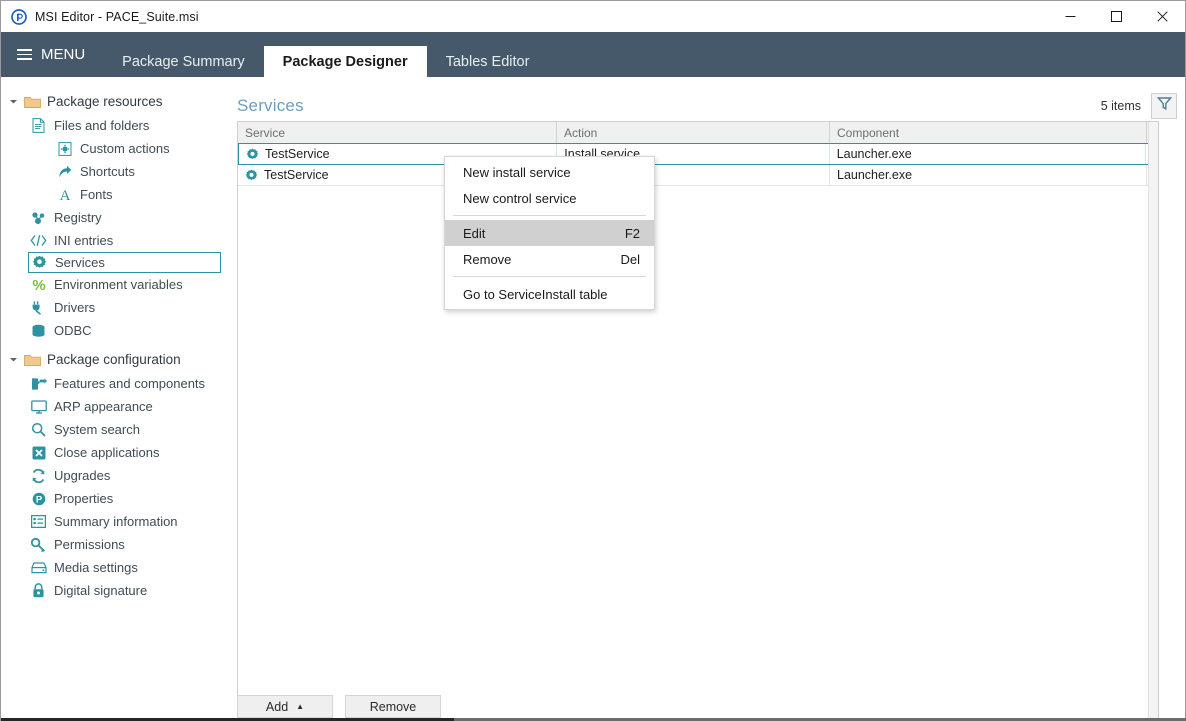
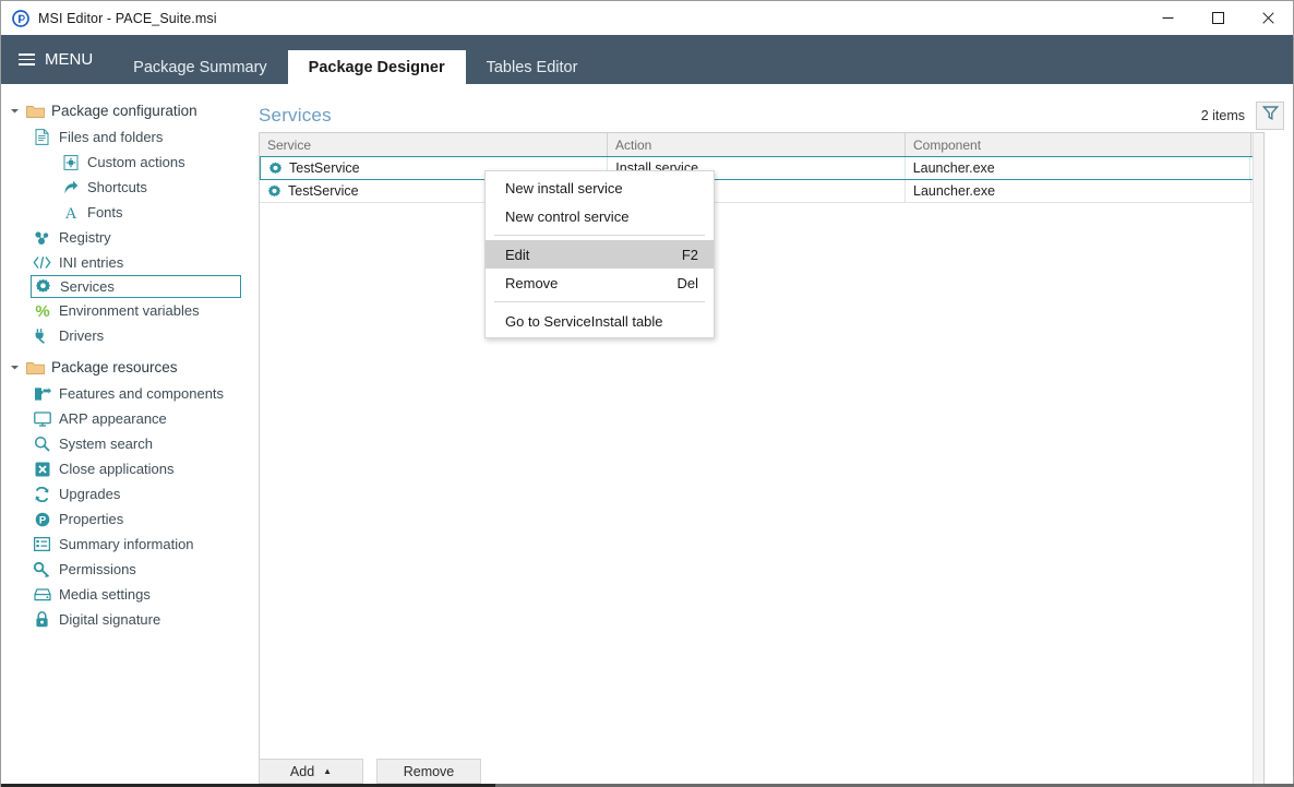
  MSI Editor - PACE_Suite.msi
  MENU
  Package Summary
  Package Designer
  Tables Editor
- Package resources
+ Package configuration
  Files and folders
  Custom actions
  Shortcuts
  A
  Fonts
  Registry
  INI entries
  Services
  %
  Environment variables
  Drivers
- ODBC
- Package configuration
+ Package resources
  Features and components
  ARP appearance
  System search
  Close applications
  Upgrades
  P
  Properties
  Summary information
  Permissions
  Media settings
  Digital signature
  Services
- 5 items
+ 2 items
  Service
  Action
  Component
  TestService
  Install service
  Launcher.exe
  TestService
  Launcher.exe
  Add
  ▲
  Remove
  New install service
  New control service
  Edit
  F2
  Remove
  Del
  Go to ServiceInstall table
